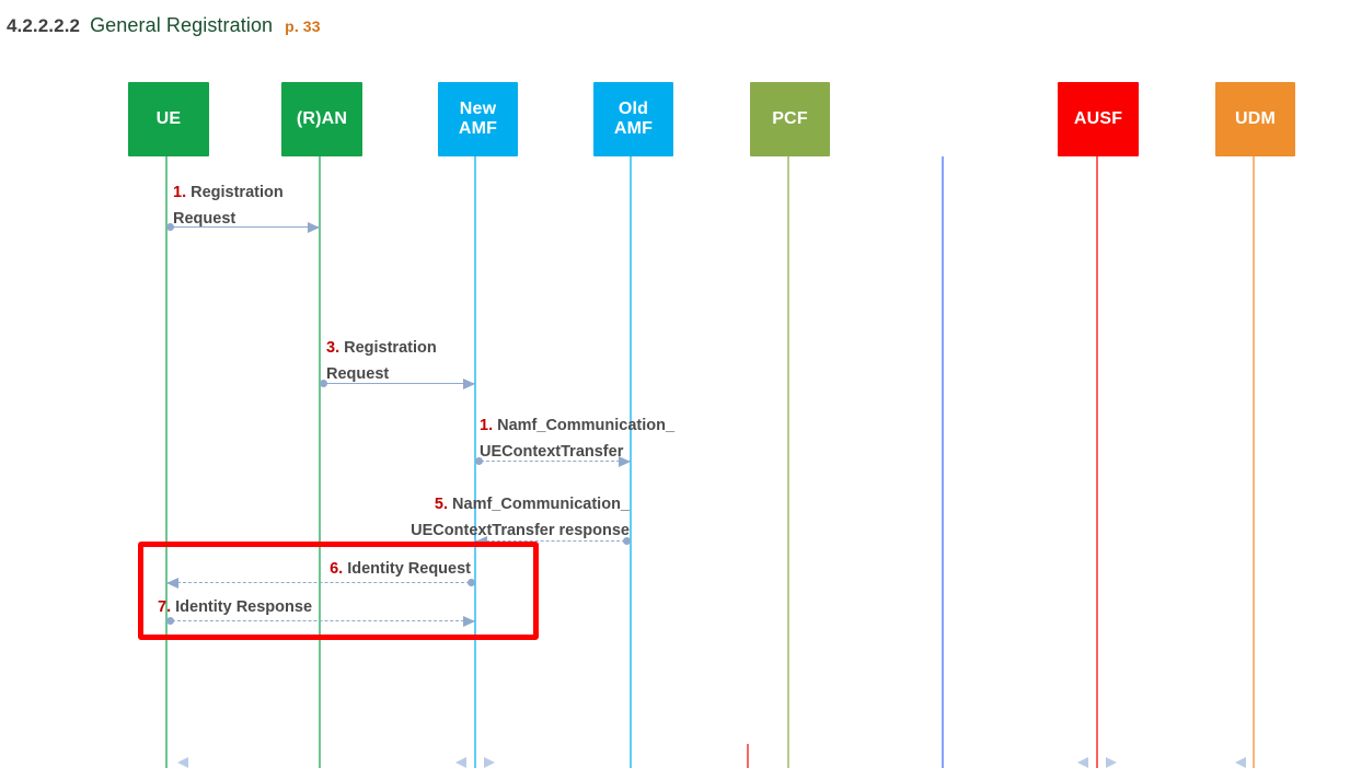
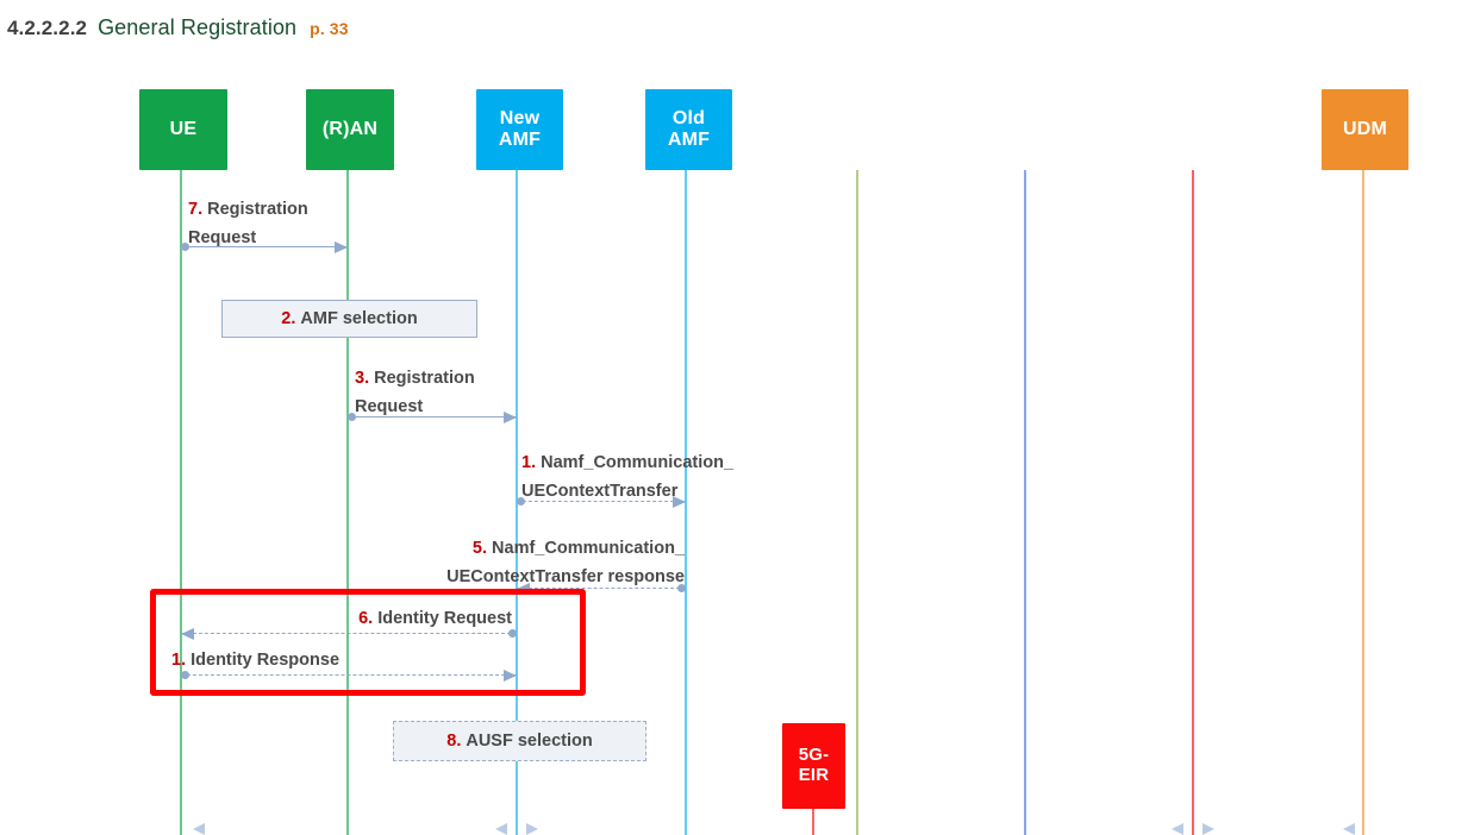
  4.2.2.2.2 General Registration p. 33
  UE
  (R)AN
  New
  AMF
  Old
  AMF
- PCF
- AUSF
  UDM
+ 5G-
+ EIR
+ 2.
+ AMF selection
+ 8.
+ AUSF selection
- 1. Registration
+ 7. Registration
  Request
  3. Registration
  Request
  1. Namf_Communication_
  UEContextTransfer
  5. Namf_Communication_
  UEContextTransfer response
  6. Identity Request
- 7. Identity Response
+ 1. Identity Response
